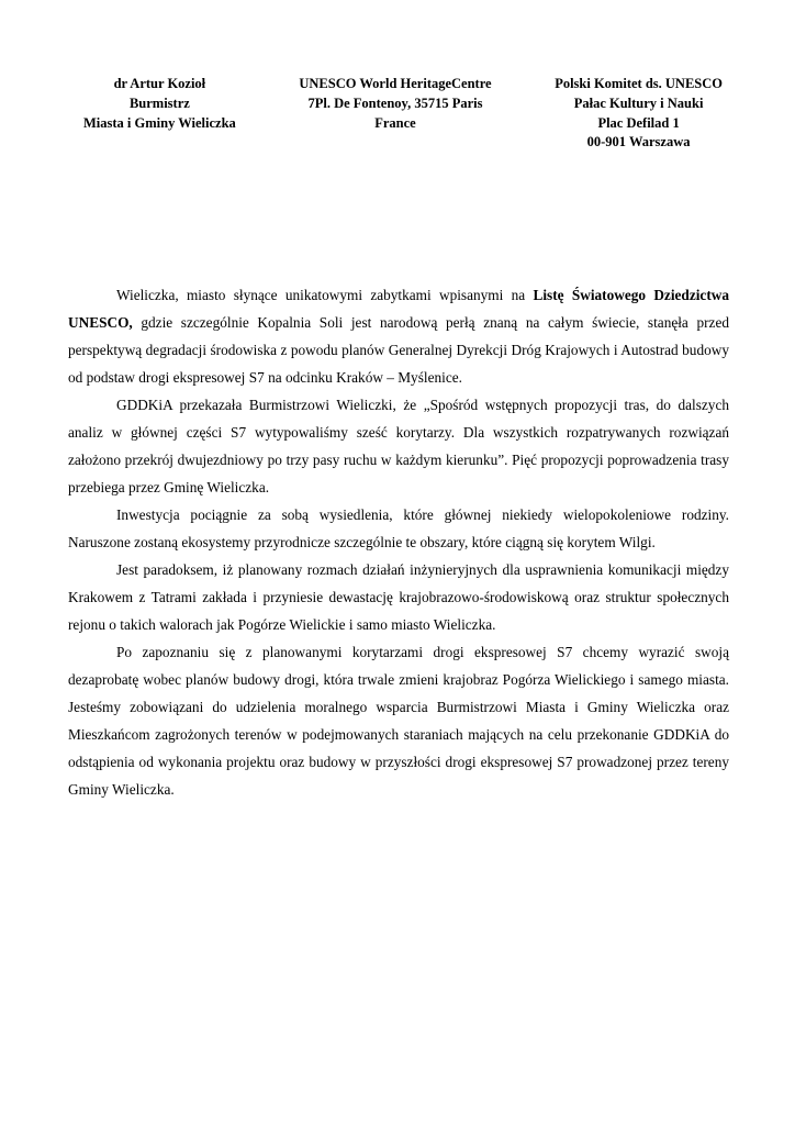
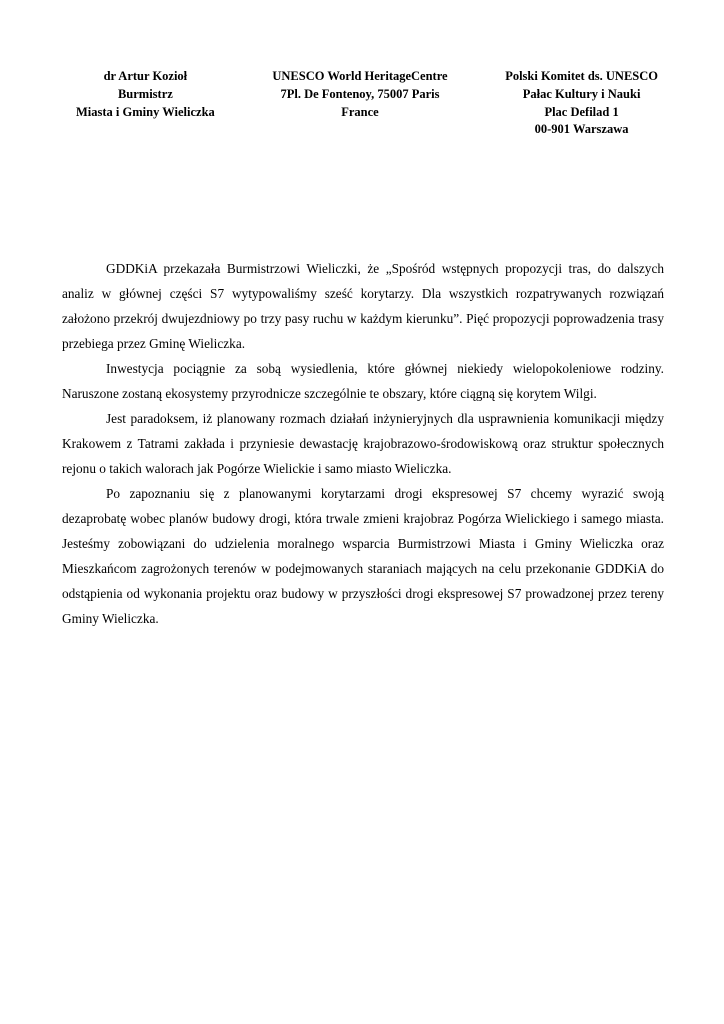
  dr Artur Kozioł
  Burmistrz
  Miasta i Gminy Wieliczka
  UNESCO World HeritageCentre
- 7Pl. De Fontenoy, 35715 Paris
+ 7Pl. De Fontenoy, 75007 Paris
  France
  Polski Komitet ds. UNESCO
  Pałac Kultury i Nauki
  Plac Defilad 1
  00-901 Warszawa
- Wieliczka, miasto słynące unikatowymi zabytkami wpisanymi na Listę Światowego Dziedzictwa UNESCO, gdzie szczególnie Kopalnia Soli jest narodową perłą znaną na całym świecie, stanęła przed perspektywą degradacji środowiska z powodu planów Generalnej Dyrekcji Dróg Krajowych i Autostrad budowy od podstaw drogi ekspresowej S7 na odcinku Kraków – Myślenice.
  GDDKiA przekazała Burmistrzowi Wieliczki, że „Spośród wstępnych propozycji tras, do dalszych analiz w głównej części S7 wytypowaliśmy sześć korytarzy. Dla wszystkich rozpatrywanych rozwiązań założono przekrój dwujezdniowy po trzy pasy ruchu w każdym kierunku”. Pięć propozycji poprowadzenia trasy przebiega przez Gminę Wieliczka.
  Inwestycja pociągnie za sobą wysiedlenia, które głównej niekiedy wielopokoleniowe rodziny. Naruszone zostaną ekosystemy przyrodnicze szczególnie te obszary, które ciągną się korytem Wilgi.
  Jest paradoksem, iż planowany rozmach działań inżynieryjnych dla usprawnienia komunikacji między Krakowem z Tatrami zakłada i przyniesie dewastację krajobrazowo-środowiskową oraz struktur społecznych rejonu o takich walorach jak Pogórze Wielickie i samo miasto Wieliczka.
  Po zapoznaniu się z planowanymi korytarzami drogi ekspresowej S7 chcemy wyrazić swoją dezaprobatę wobec planów budowy drogi, która trwale zmieni krajobraz Pogórza Wielickiego i samego miasta. Jesteśmy zobowiązani do udzielenia moralnego wsparcia Burmistrzowi Miasta i Gminy Wieliczka oraz Mieszkańcom zagrożonych terenów w podejmowanych staraniach mających na celu przekonanie GDDKiA do odstąpienia od wykonania projektu oraz budowy w przyszłości drogi ekspresowej S7 prowadzonej przez tereny Gminy Wieliczka.
